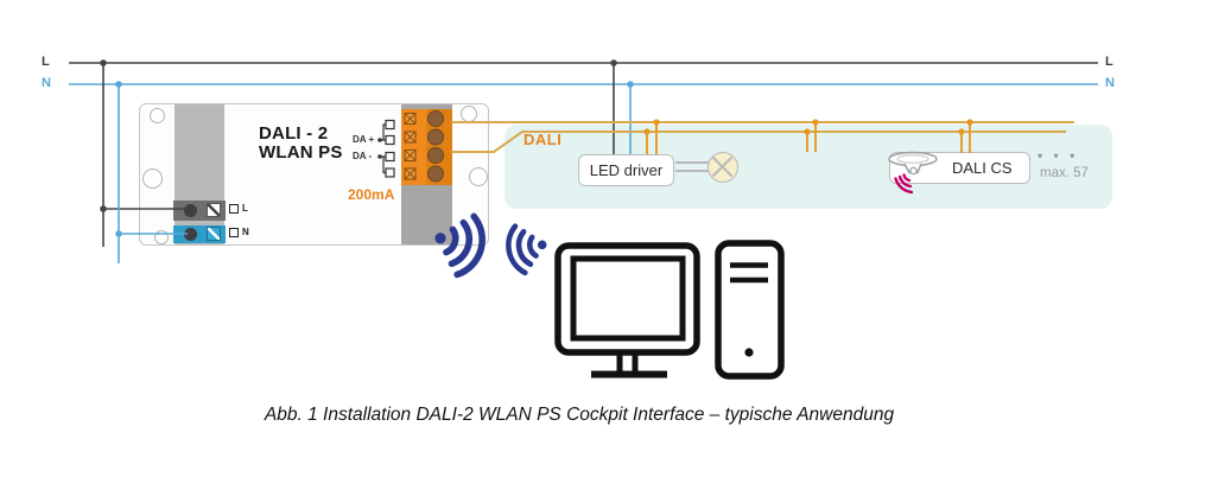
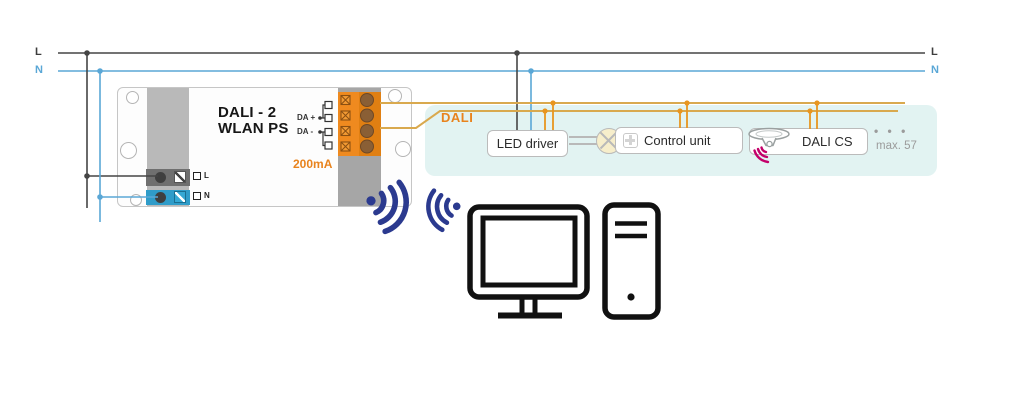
  L
  N
  L
  N
  DALI - 2
  WLAN PS
  DA +
  DA -
  200mA
  L
  N
  DALI
  LED driver
+ Control unit
  DALI CS
  • • •
  max. 57
- Abb. 1 Installation DALI-2 WLAN PS Cockpit Interface – typische Anwendung
